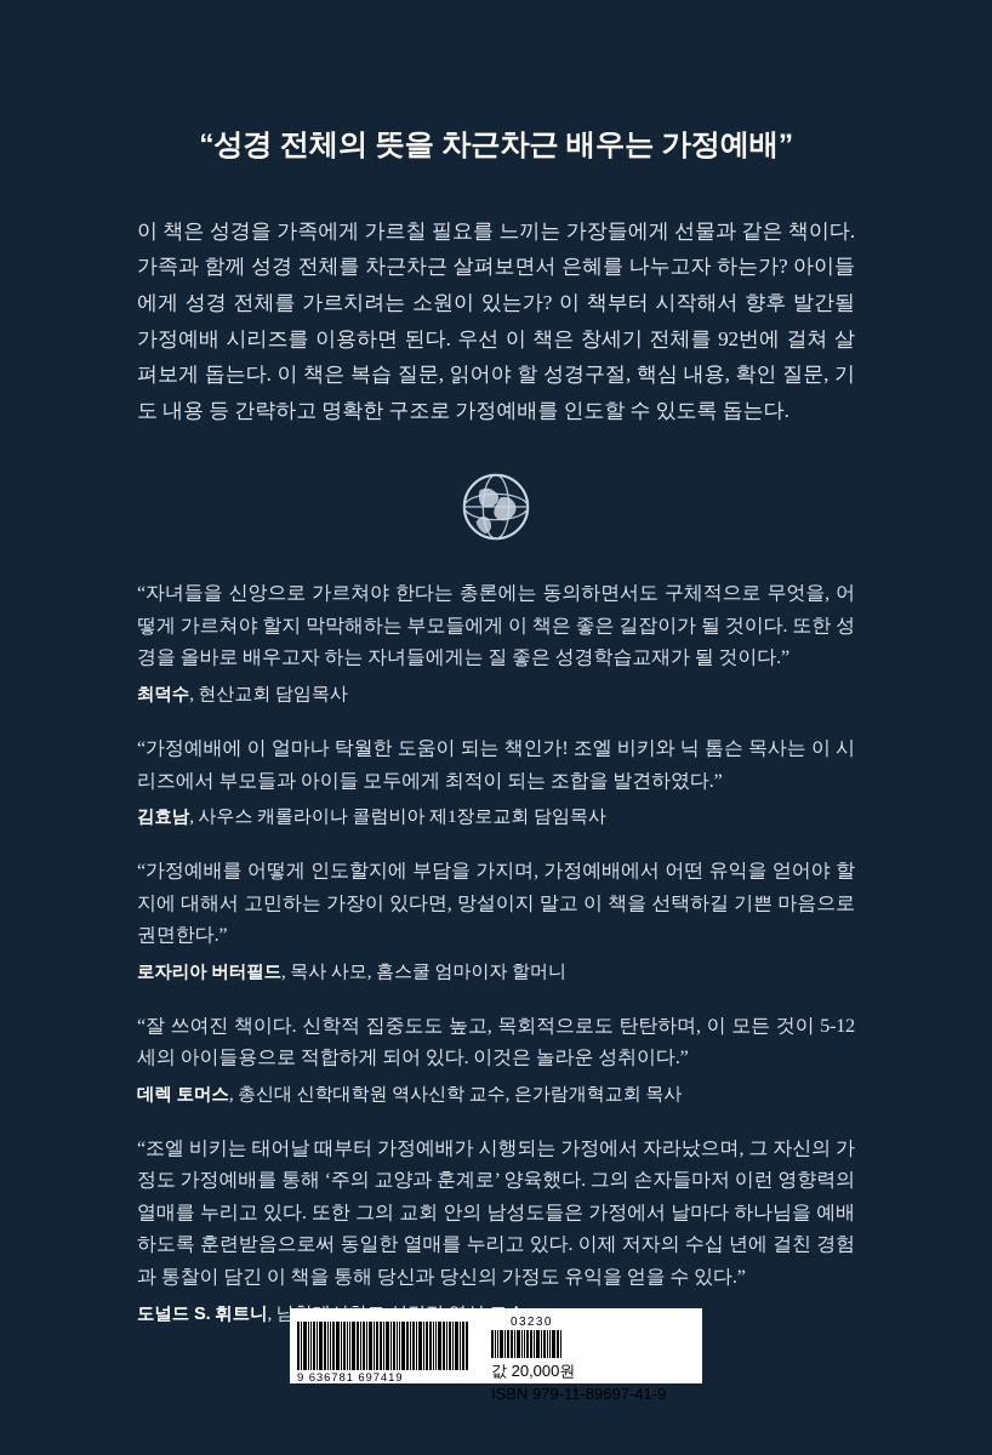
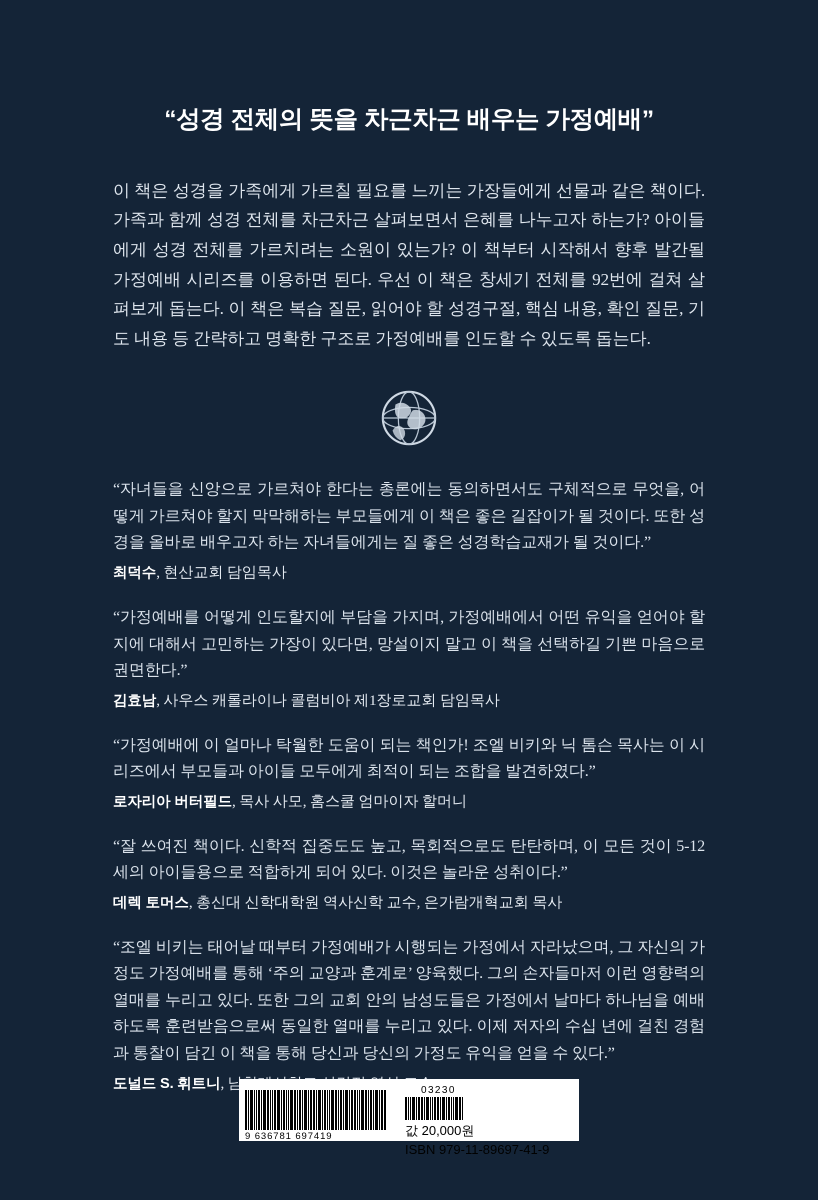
  “성경 전체의 뜻을 차근차근 배우는 가정예배”
  이 책은 성경을 가족에게 가르칠 필요를 느끼는 가장들에게 선물과 같은 책이다. 가족과 함께 성경 전체를 차근차근 살펴보면서 은혜를 나누고자 하는가? 아이들에게 성경 전체를 가르치려는 소원이 있는가? 이 책부터 시작해서 향후 발간될 가정예배 시리즈를 이용하면 된다. 우선 이 책은 창세기 전체를 92번에 걸쳐 살펴보게 돕는다. 이 책은 복습 질문, 읽어야 할 성경구절, 핵심 내용, 확인 질문, 기도 내용 등 간략하고 명확한 구조로 가정예배를 인도할 수 있도록 돕는다.
  “자녀들을 신앙으로 가르쳐야 한다는 총론에는 동의하면서도 구체적으로 무엇을, 어떻게 가르쳐야 할지 막막해하는 부모들에게 이 책은 좋은 길잡이가 될 것이다. 또한 성경을 올바로 배우고자 하는 자녀들에게는 질 좋은 성경학습교재가 될 것이다.”
  최덕수, 현산교회 담임목사
- “가정예배에 이 얼마나 탁월한 도움이 되는 책인가! 조엘 비키와 닉 톰슨 목사는 이 시리즈에서 부모들과 아이들 모두에게 최적이 되는 조합을 발견하였다.”
+ “가정예배를 어떻게 인도할지에 부담을 가지며, 가정예배에서 어떤 유익을 얻어야 할지에 대해서 고민하는 가장이 있다면, 망설이지 말고 이 책을 선택하길 기쁜 마음으로 권면한다.”
  김효남, 사우스 캐롤라이나 콜럼비아 제1장로교회 담임목사
- “가정예배를 어떻게 인도할지에 부담을 가지며, 가정예배에서 어떤 유익을 얻어야 할지에 대해서 고민하는 가장이 있다면, 망설이지 말고 이 책을 선택하길 기쁜 마음으로 권면한다.”
+ “가정예배에 이 얼마나 탁월한 도움이 되는 책인가! 조엘 비키와 닉 톰슨 목사는 이 시리즈에서 부모들과 아이들 모두에게 최적이 되는 조합을 발견하였다.”
  로자리아 버터필드, 목사 사모, 홈스쿨 엄마이자 할머니
  “잘 쓰여진 책이다. 신학적 집중도도 높고, 목회적으로도 탄탄하며, 이 모든 것이 5-12세의 아이들용으로 적합하게 되어 있다. 이것은 놀라운 성취이다.”
  데렉 토머스, 총신대 신학대학원 역사신학 교수, 은가람개혁교회 목사
  “조엘 비키는 태어날 때부터 가정예배가 시행되는 가정에서 자라났으며, 그 자신의 가정도 가정예배를 통해 ‘주의 교양과 훈계로’ 양육했다. 그의 손자들마저 이런 영향력의 열매를 누리고 있다. 또한 그의 교회 안의 남성도들은 가정에서 날마다 하나님을 예배하도록 훈련받음으로써 동일한 열매를 누리고 있다. 이제 저자의 수십 년에 걸친 경험과 통찰이 담긴 이 책을 통해 당신과 당신의 가정도 유익을 얻을 수 있다.”
  9 636781 697419
  03230
  값 20,000원
  ISBN 979-11-89697-41-9
